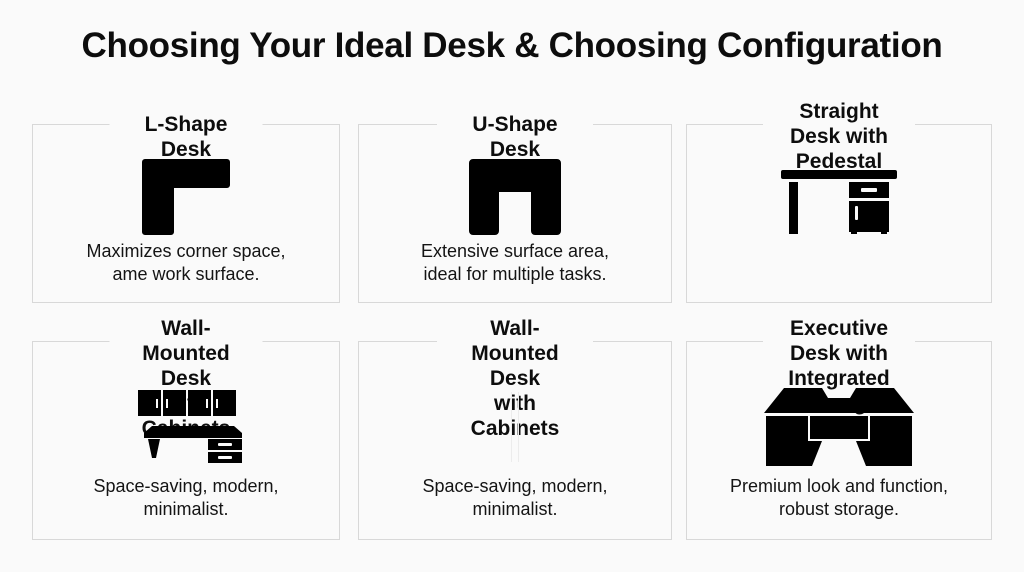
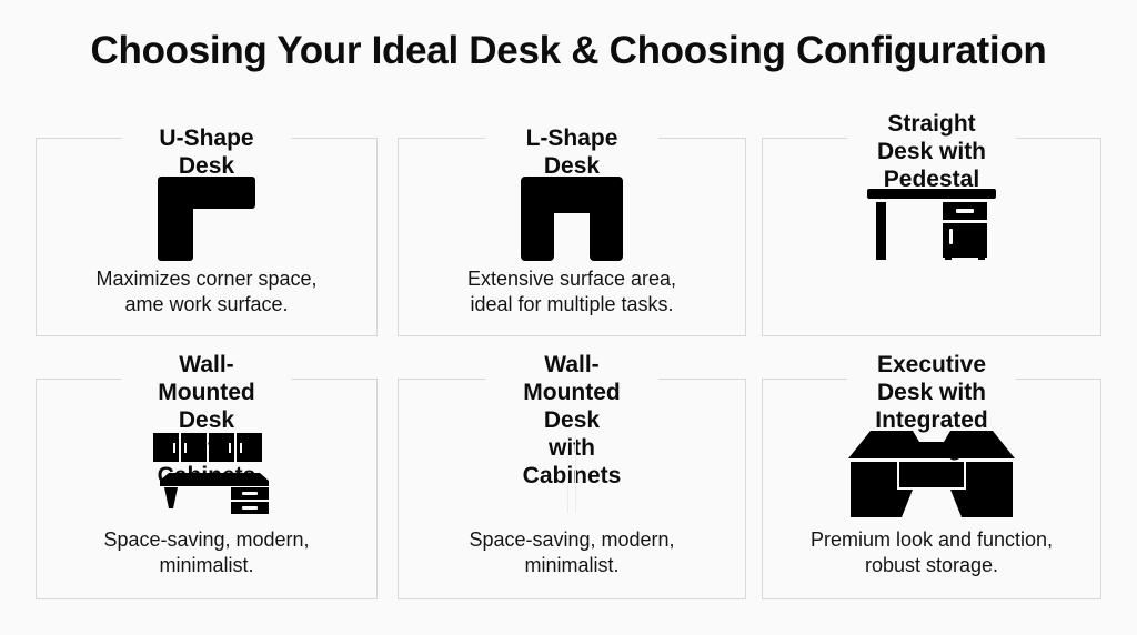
  Choosing Your Ideal Desk & Choosing Configuration
- L-Shape Desk
+ U-Shape Desk
  Maximizes corner space,
  ame work surface.
- U-Shape Desk
+ L-Shape Desk
  Extensive surface area,
  ideal for multiple tasks.
  Straight Desk with
  Pedestal
  Wall-Mounted Desk
  Space-saving, modern,
  minimalist.
  Wall-Mounted Desk
  with Cabinets
  Space-saving, modern,
  minimalist.
  Executive Desk with
  Premium look and function,
  robust storage.
